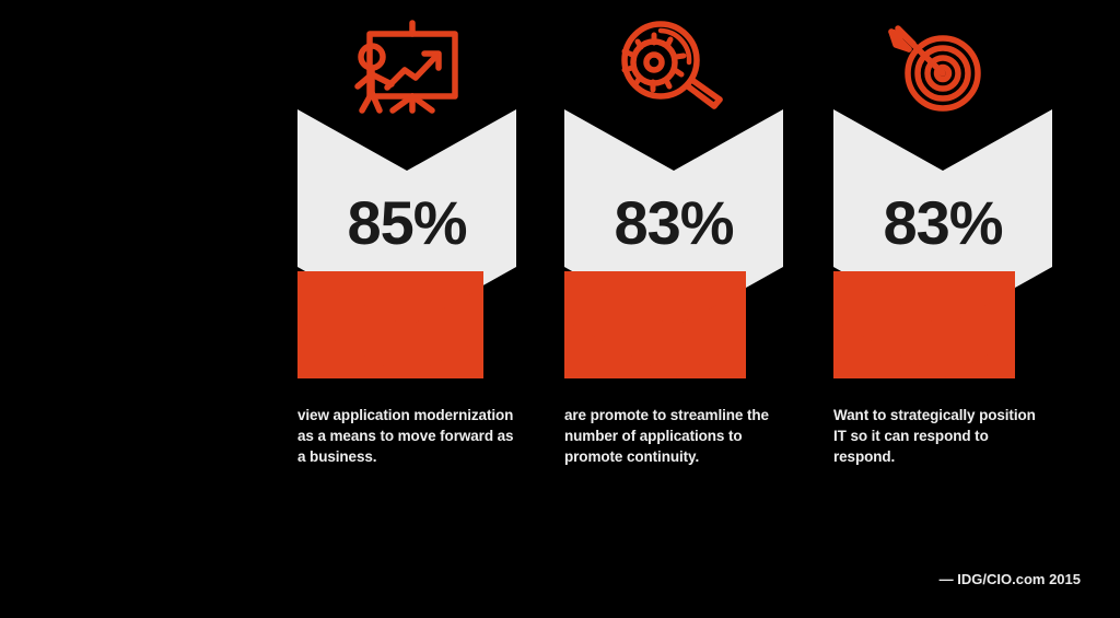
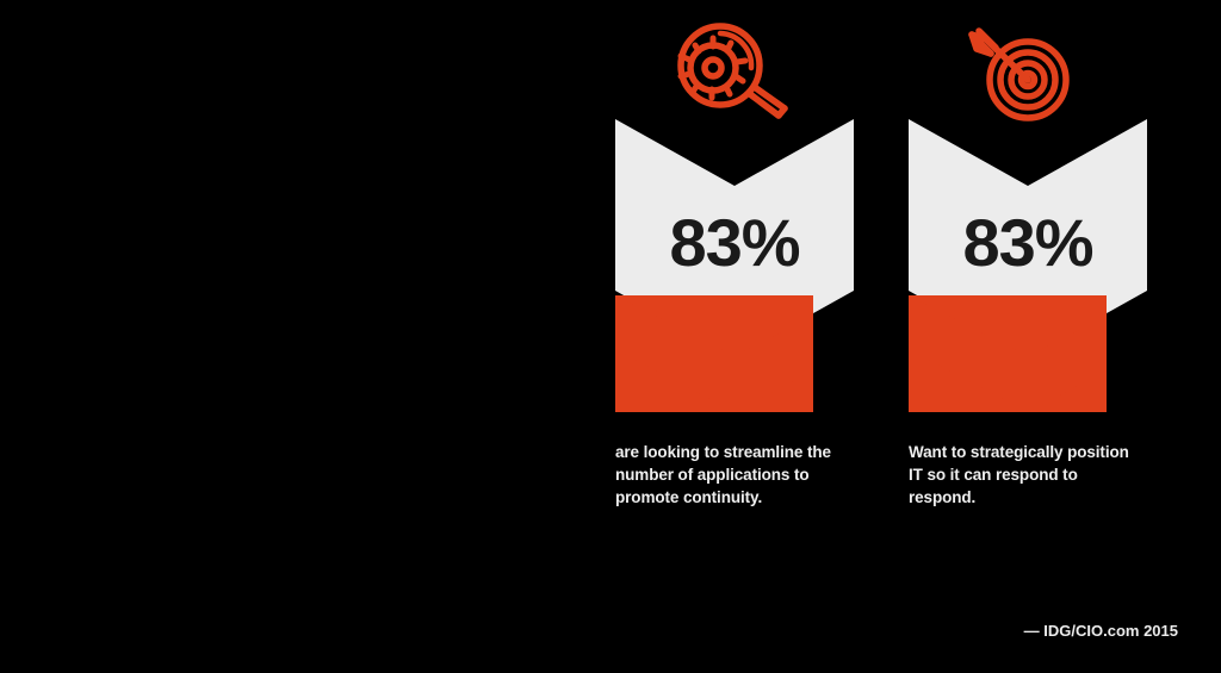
- 85%
- view application modernization as a means to move forward as a business.
  83%
- are promote to streamline the number of applications to promote continuity.
+ are looking to streamline the number of applications to promote continuity.
  83%
  Want to strategically position IT so it can respond to respond.
  — IDG/CIO.com 2015
